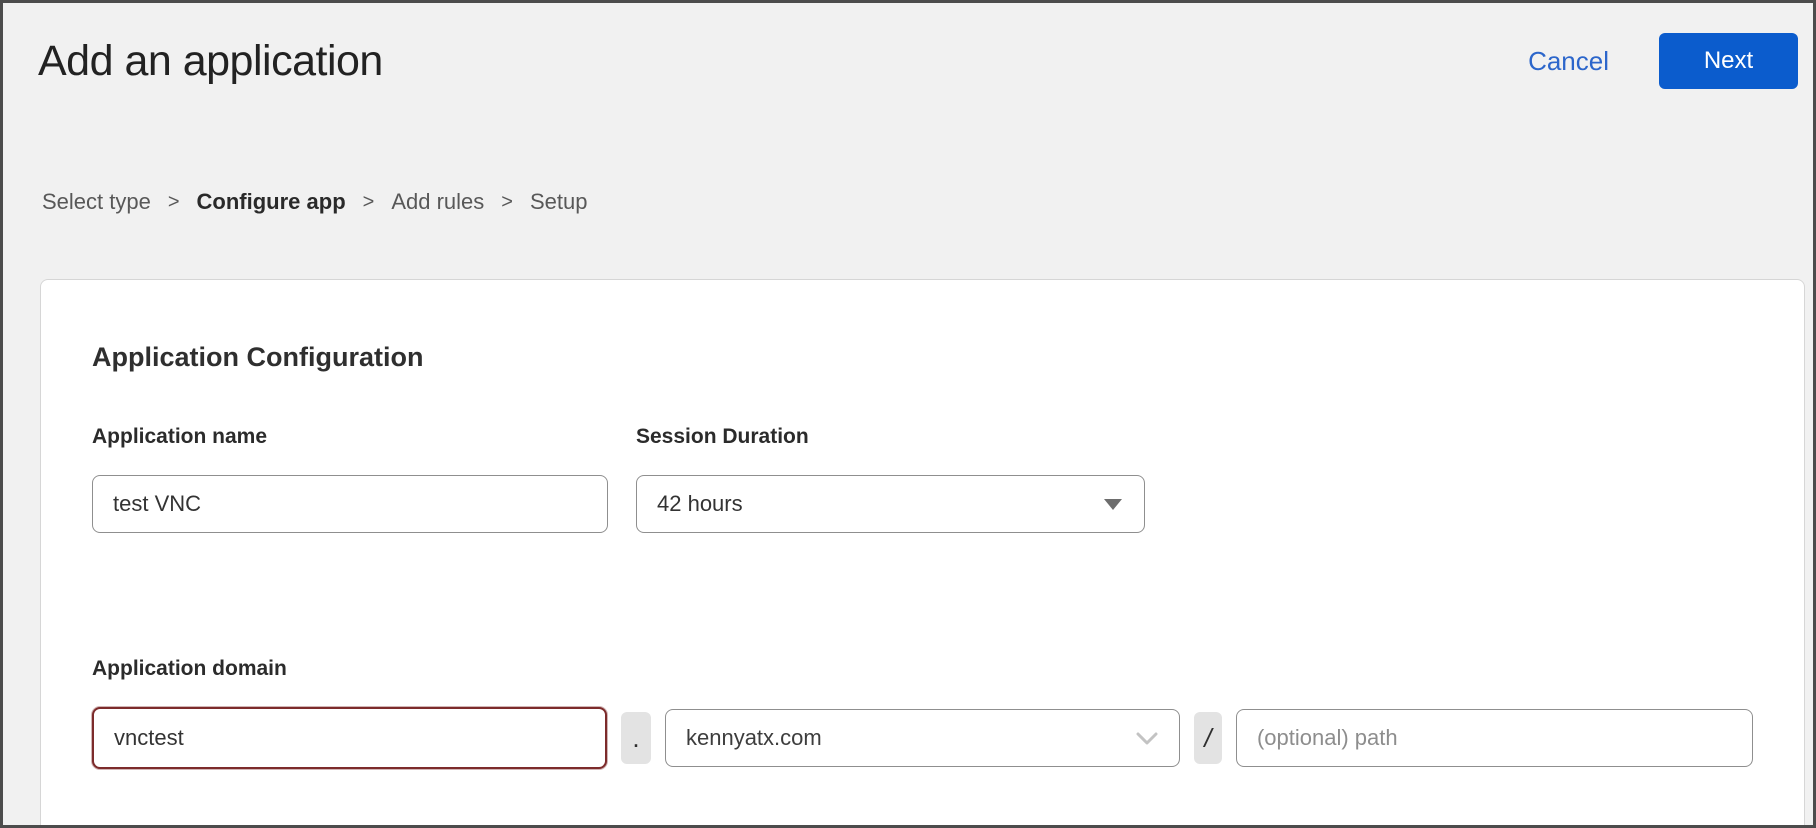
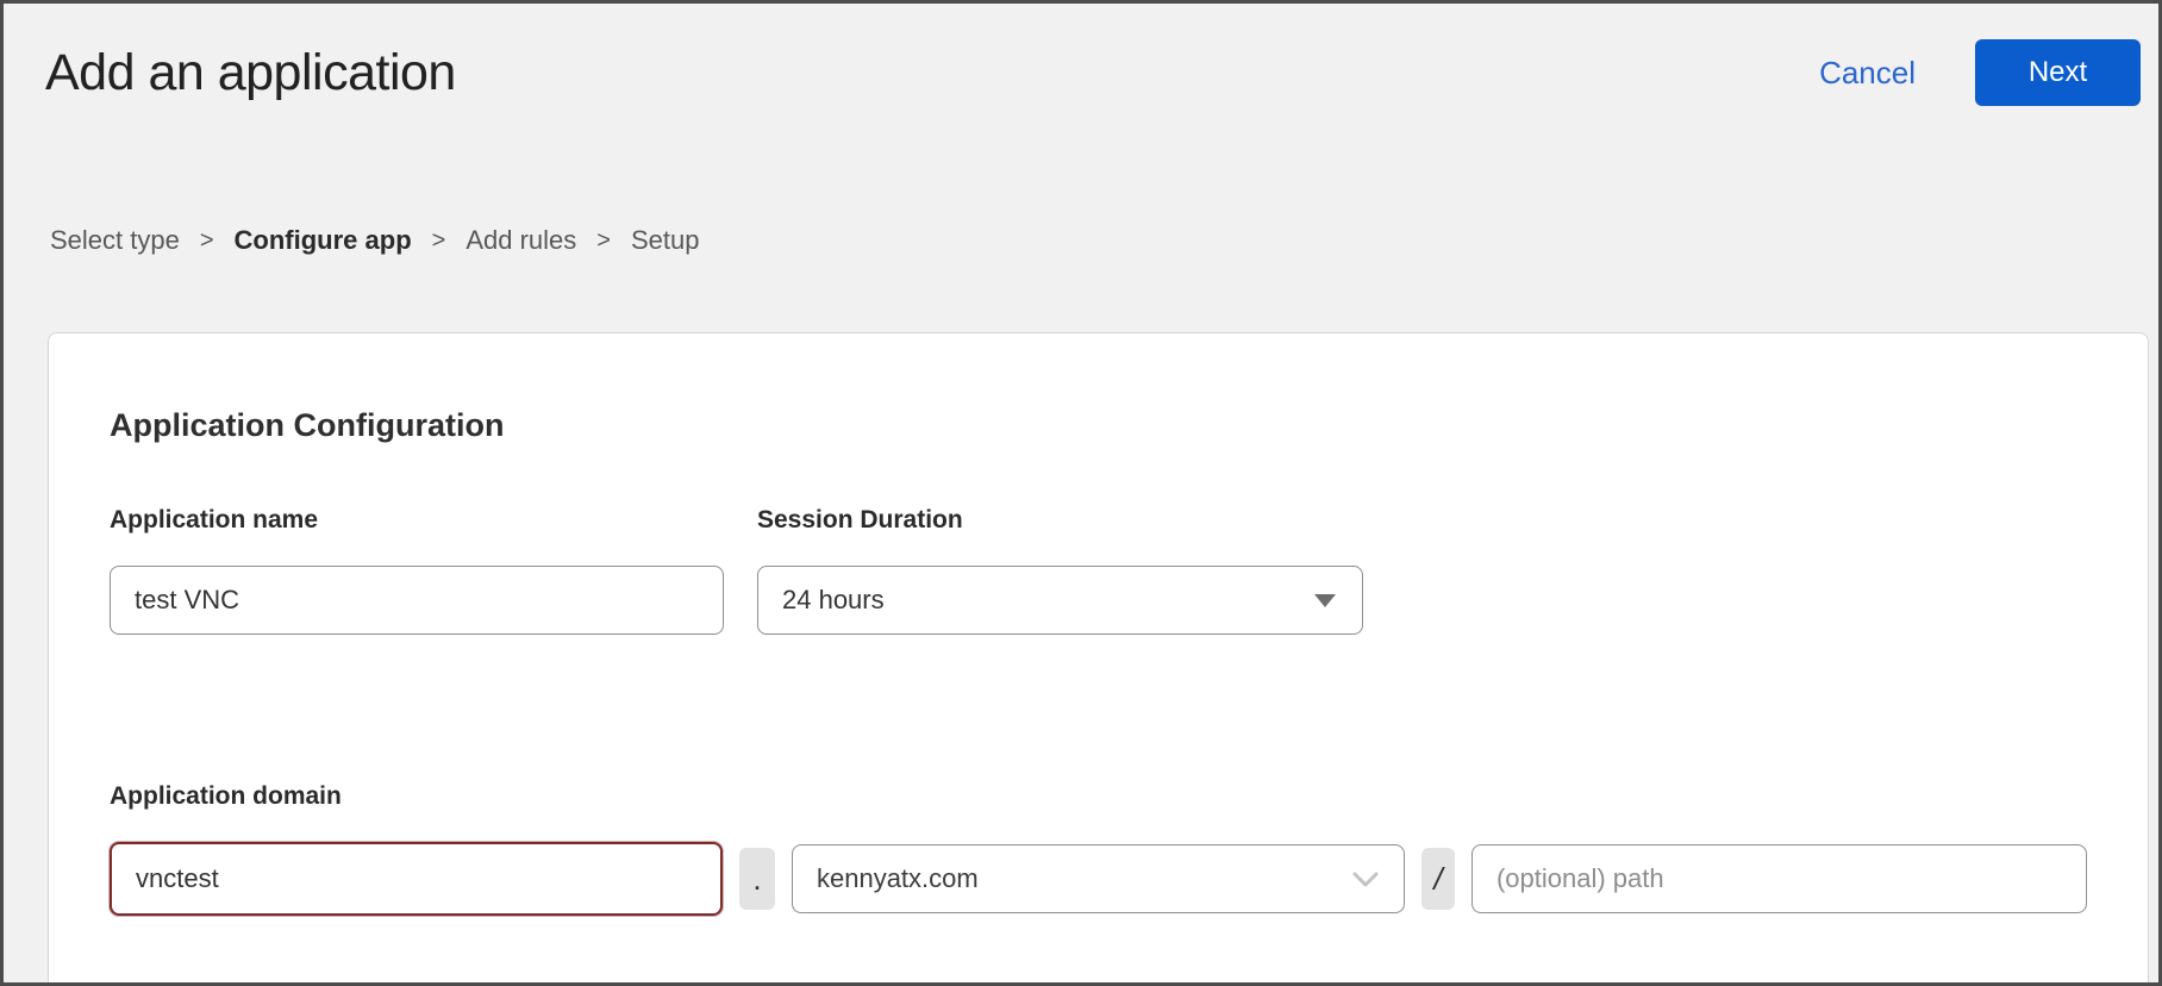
  Add an application
  Cancel
  Next
  Select type
  >
  Configure app
  >
  Add rules
  >
  Setup
  Application Configuration
  Application name
  test VNC
  Session Duration
- 42 hours
+ 24 hours
  Application domain
  vnctest
  .
  kennyatx.com
  /
  (optional) path
